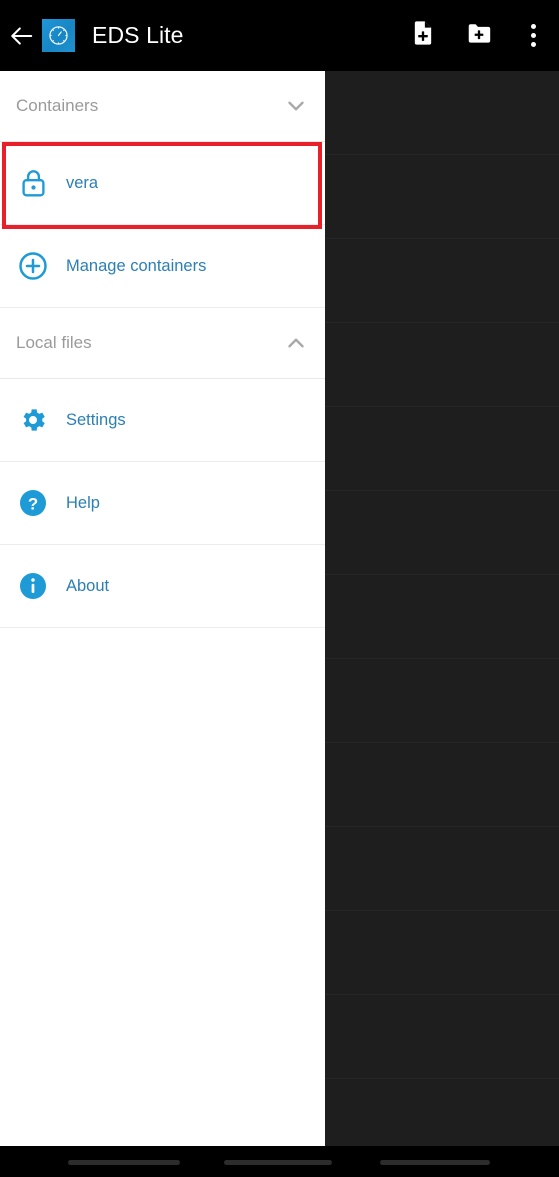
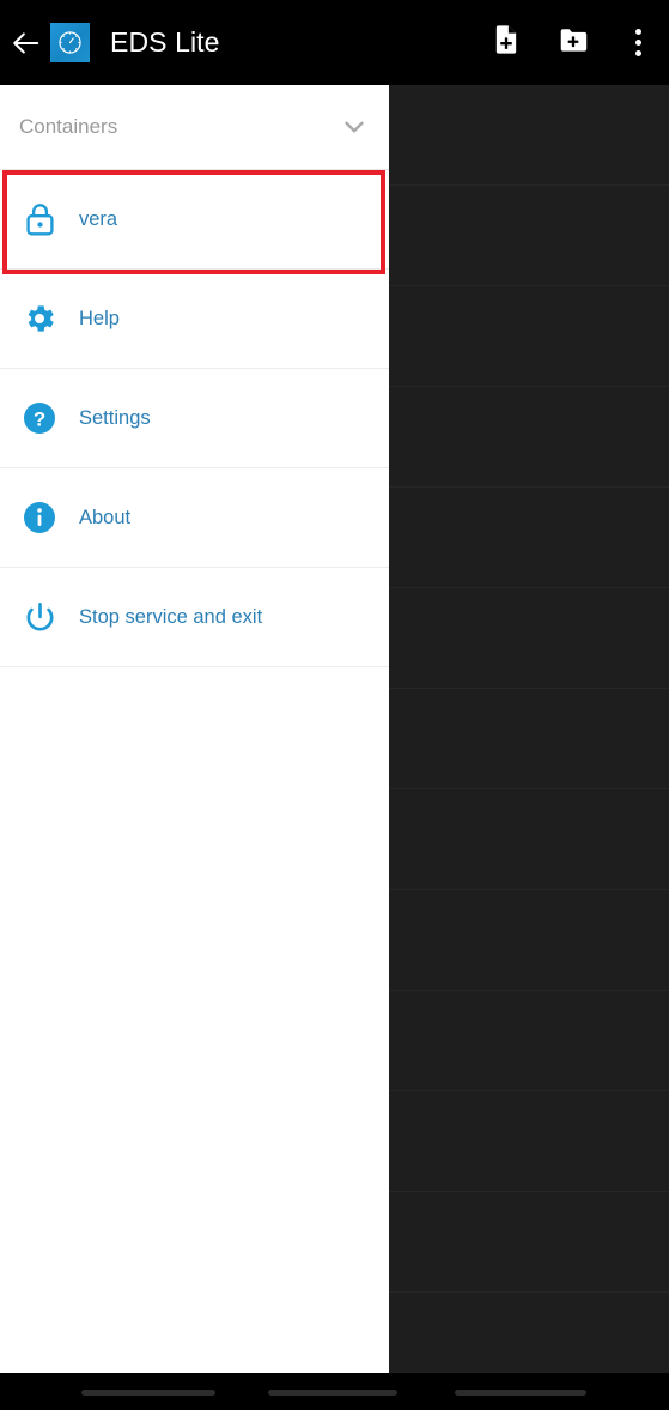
  Containers
  vera
- Manage containers
- Local files
- Settings
+ Help
  ?
- Help
+ Settings
  About
+ Stop service and exit
  EDS Lite
